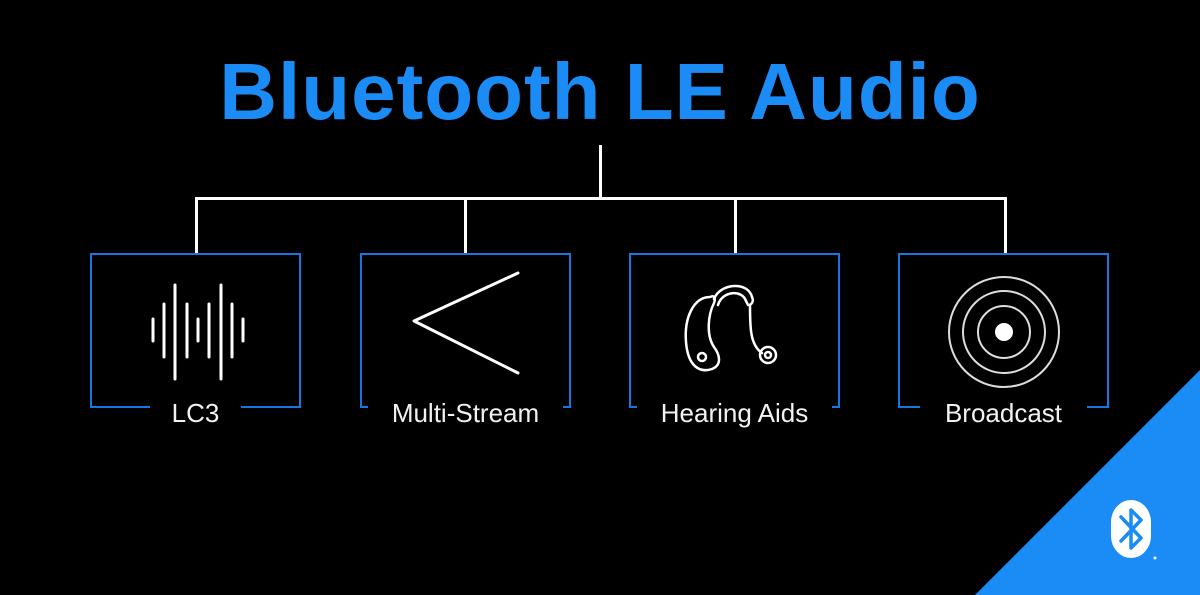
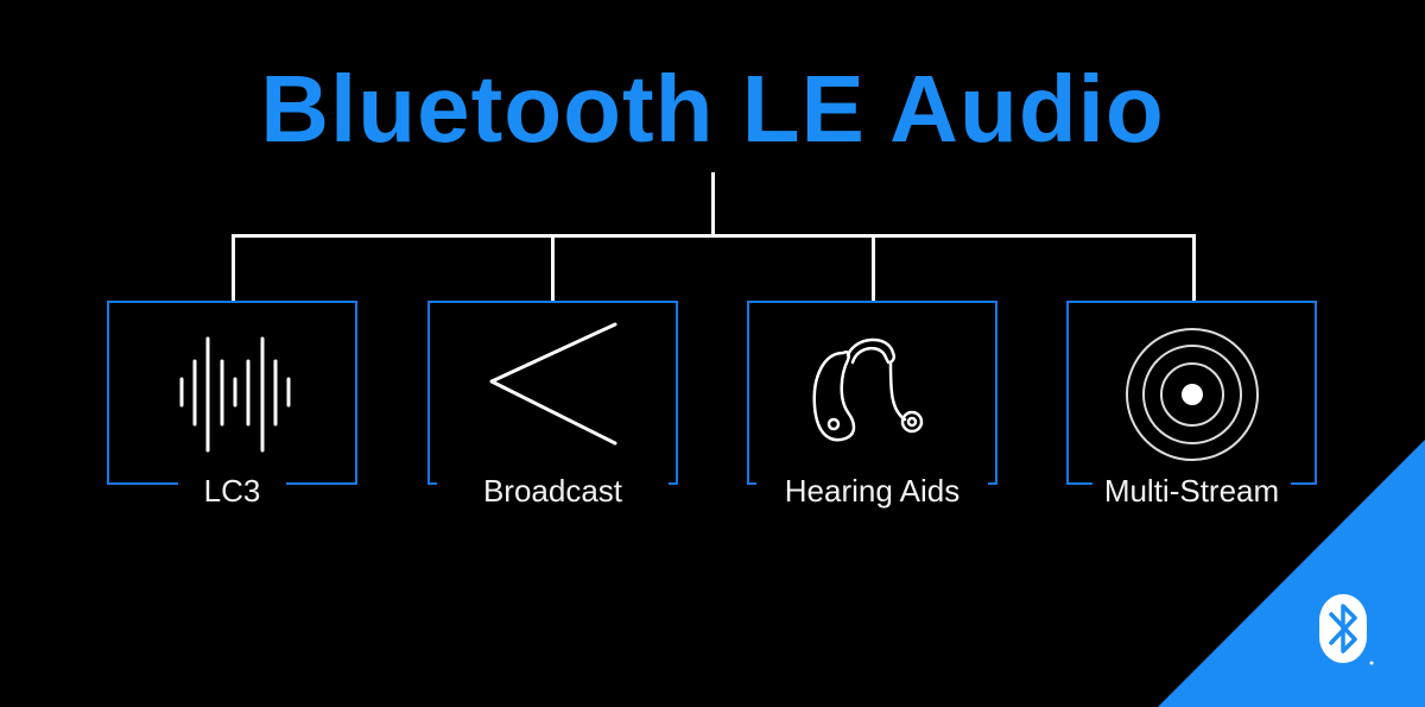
  Bluetooth LE Audio
  LC3
- Multi-Stream
+ Broadcast
  Hearing Aids
- Broadcast
+ Multi-Stream
